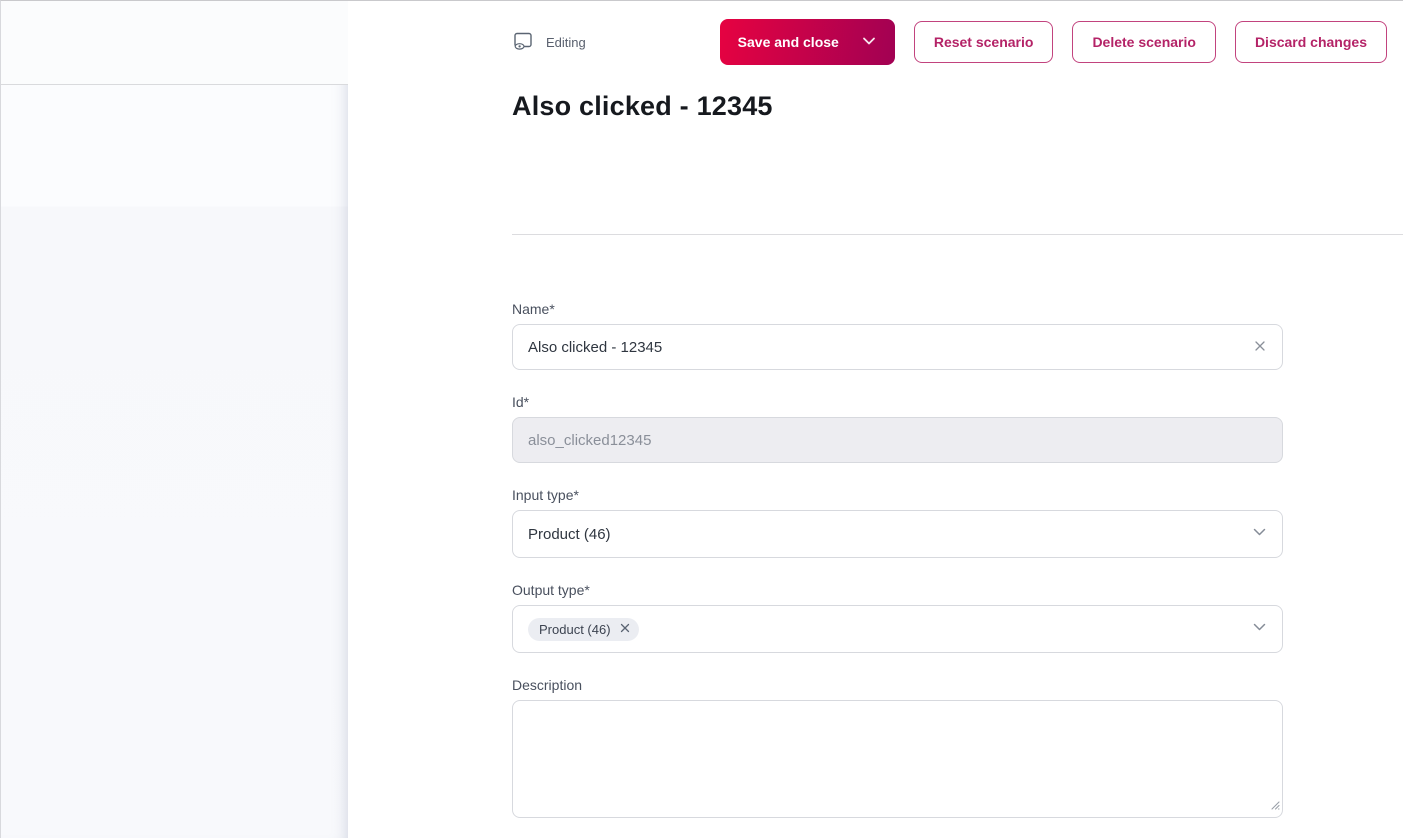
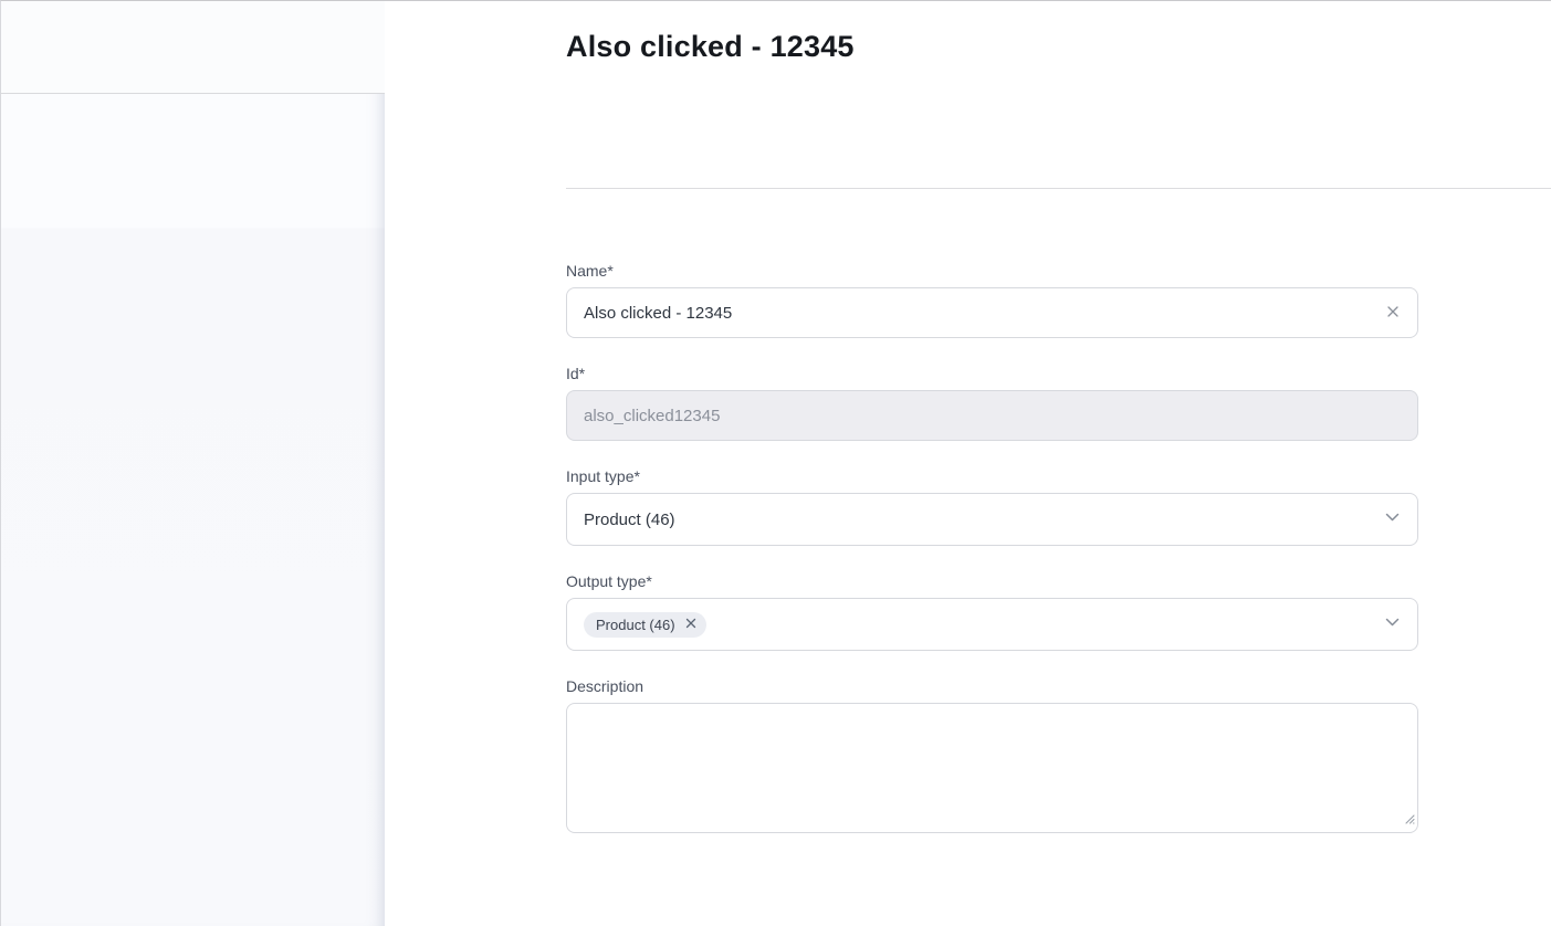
- Editing
- Save and close
- Reset scenario
- Delete scenario
- Discard changes
  Also clicked - 12345
  Name*
  Also clicked - 12345
  Id*
  also_clicked12345
  Input type*
  Product (46)
  Output type*
  Product (46)
  Description
